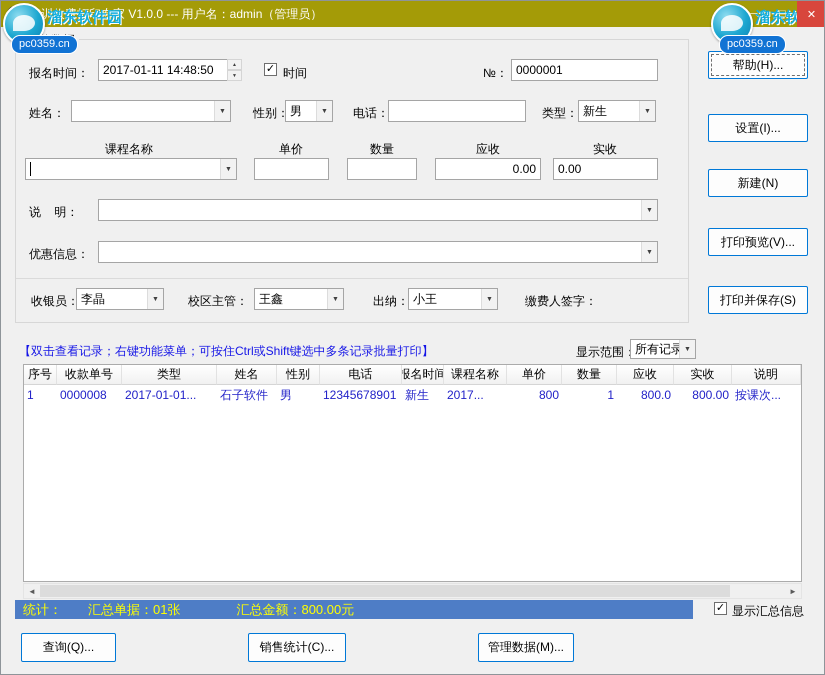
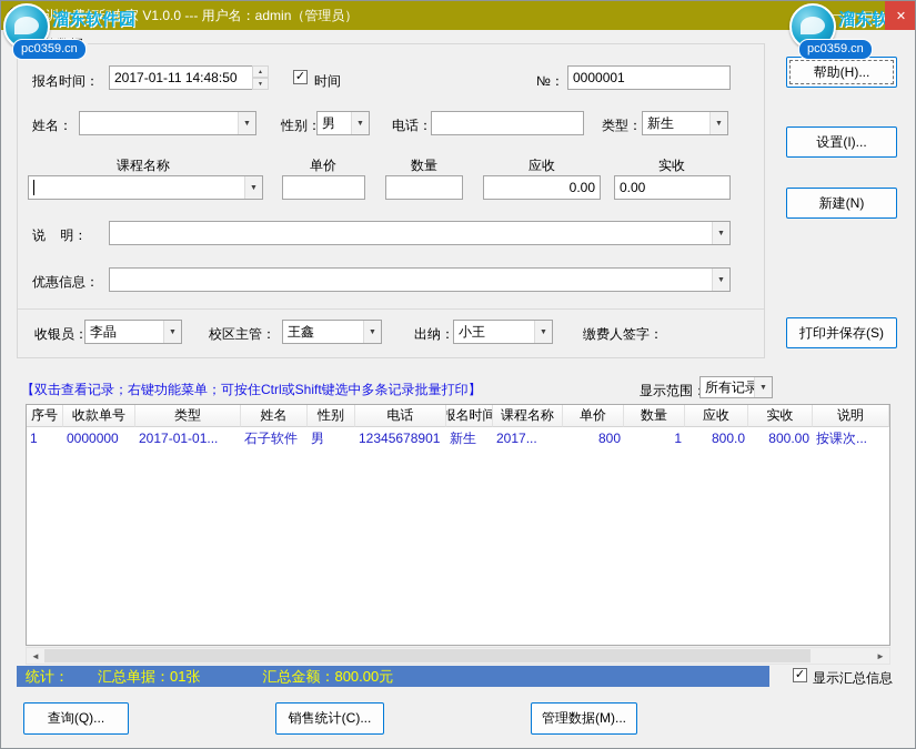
  训收费打印专家 V1.0.0 --- 用户名：admin（管理员）
  ─
  □
  ✕
  溜东软件园
  pc0359.cn
  pc0359.cn
  报名时间：
  2017-01-11 14:48:50
  ✓
  时间
  №：
  0000001
  姓名：
  性别：
  男
  电话：
  类型：
  新生
  课程名称
  单价
  数量
  应收
  实收
  0.00
  0.00
  说 明：
  优惠信息：
  收银员：
  李晶
  校区主管：
  王鑫
  出纳：
  小王
  缴费人签字：
  帮助(H)...
  设置(I)...
  新建(N)
- 打印预览(V)...
  打印并保存(S)
  【双击查看记录；右键功能菜单；可按住Ctrl或Shift键选中多条记录批量打印】
  显示范围
  所有记录
  序号
  收款单号
  类型
  姓名
  性别
  电话
  报名时间
  课程名称
  单价
  数量
  应收
  实收
  说明
  1
- 0000008
+ 0000000
  2017-01-01...
  石子软件
  男
  12345678901
  新生
  2017...
  800
  1
  800.0
  800.00
  按课次...
  ◄
  ►
  统计：
  汇总单据：01张
  汇总金额：800.00元
  ✓
  显示汇总信息
  查询(Q)...
  销售统计(C)...
  管理数据(M)...
